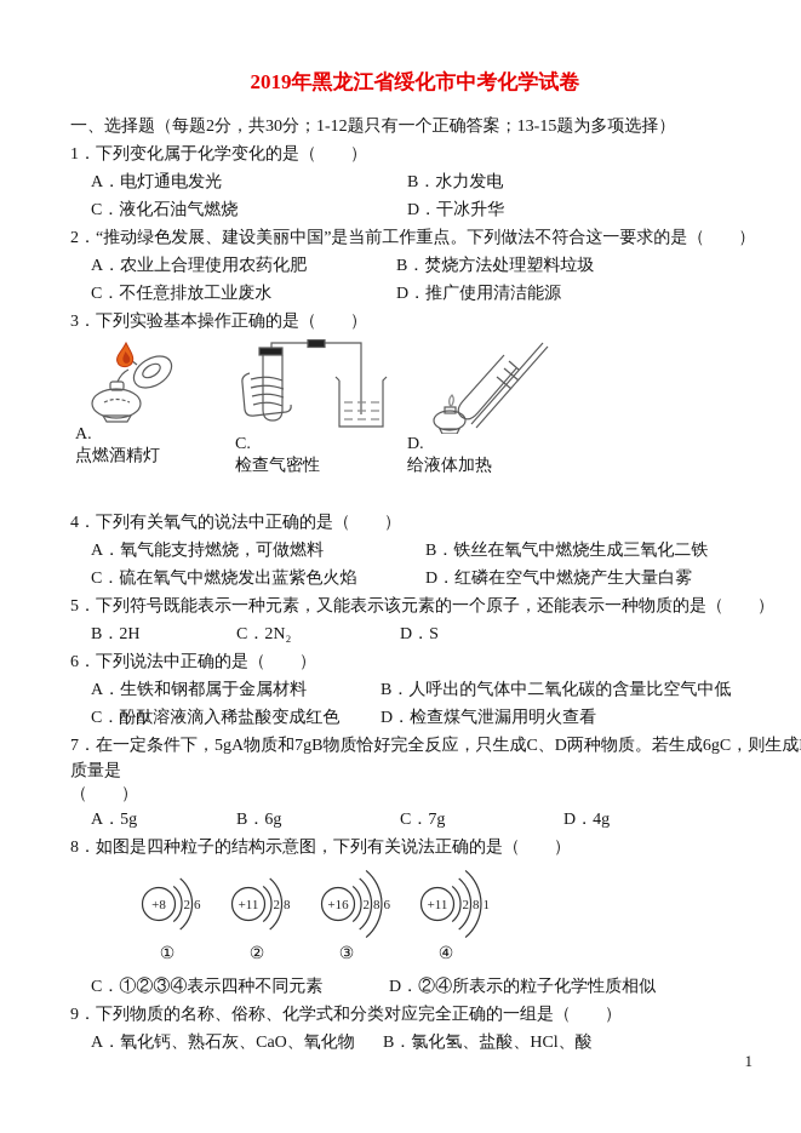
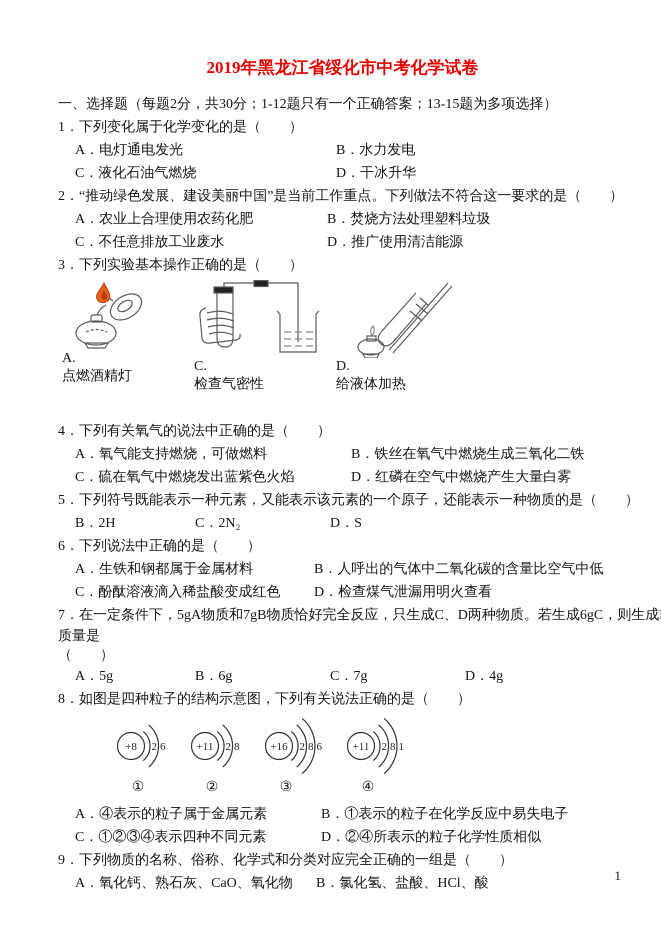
  2019年黑龙江省绥化市中考化学试卷
  一、选择题（每题2分，共30分；1-12题只有一个正确答案；13-15题为多项选择）
  1．下列变化属于化学变化的是（ ）
  A．电灯通电发光
  B．水力发电
  C．液化石油气燃烧
  D．干冰升华
  2．“推动绿色发展、建设美丽中国”是当前工作重点。下列做法不符合这一要求的是（ ）
  A．农业上合理使用农药化肥
  B．焚烧方法处理塑料垃圾
  C．不任意排放工业废水
  D．推广使用清洁能源
  3．下列实验基本操作正确的是（ ）
  A.
  点燃酒精灯
  C.
  检查气密性
  D.
  给液体加热
  4．下列有关氧气的说法中正确的是（ ）
  A．氧气能支持燃烧，可做燃料
  B．铁丝在氧气中燃烧生成三氧化二铁
  C．硫在氧气中燃烧发出蓝紫色火焰
  D．红磷在空气中燃烧产生大量白雾
  5．下列符号既能表示一种元素，又能表示该元素的一个原子，还能表示一种物质的是（ ）
  B．2H
  C．2N₂
  D．S
  6．下列说法中正确的是（ ）
  A．生铁和钢都属于金属材料
  B．人呼出的气体中二氧化碳的含量比空气中低
  C．酚酞溶液滴入稀盐酸变成红色
  D．检查煤气泄漏用明火查看
  7．在一定条件下，5gA物质和7gB物质恰好完全反应，只生成C、D两种物质。若生成6gC，则生成
  质量是
  （ ）
  A．5g
  B．6g
  C．7g
  D．4g
  8．如图是四种粒子的结构示意图，下列有关说法正确的是（ ）
  +8
  2
  6
  ①
  +11
  2
  8
  ②
  +16
  2
  8
  6
  ③
  +11
  2
  8
  1
  ④
+ A．④表示的粒子属于金属元素
+ B．①表示的粒子在化学反应中易失电子
  C．①②③④表示四种不同元素
  D．②④所表示的粒子化学性质相似
  9．下列物质的名称、俗称、化学式和分类对应完全正确的一组是（ ）
  A．氧化钙、熟石灰、CaO、氧化物
  B．氯化氢、盐酸、HCl、酸
  1
